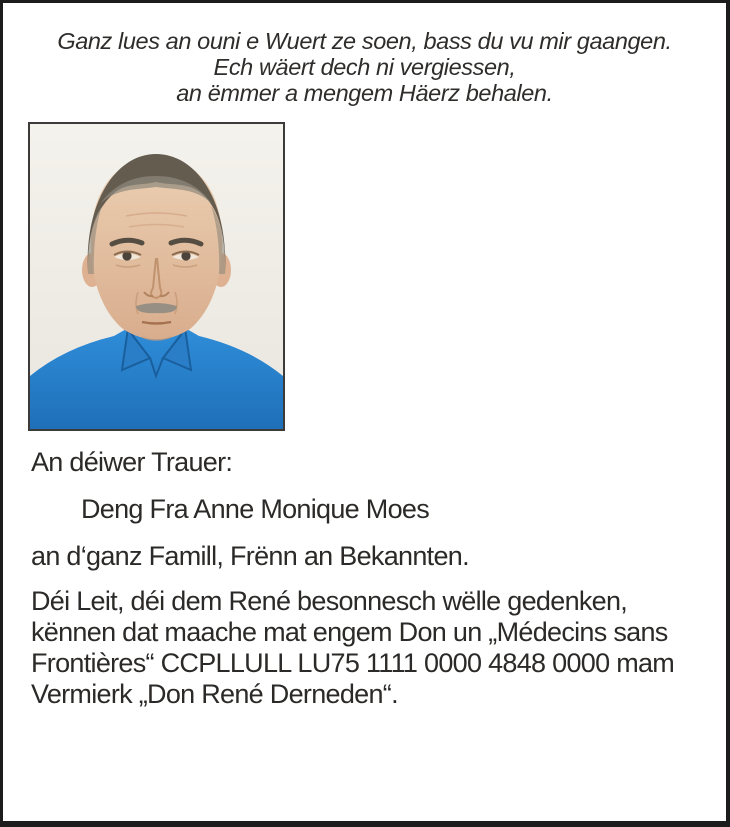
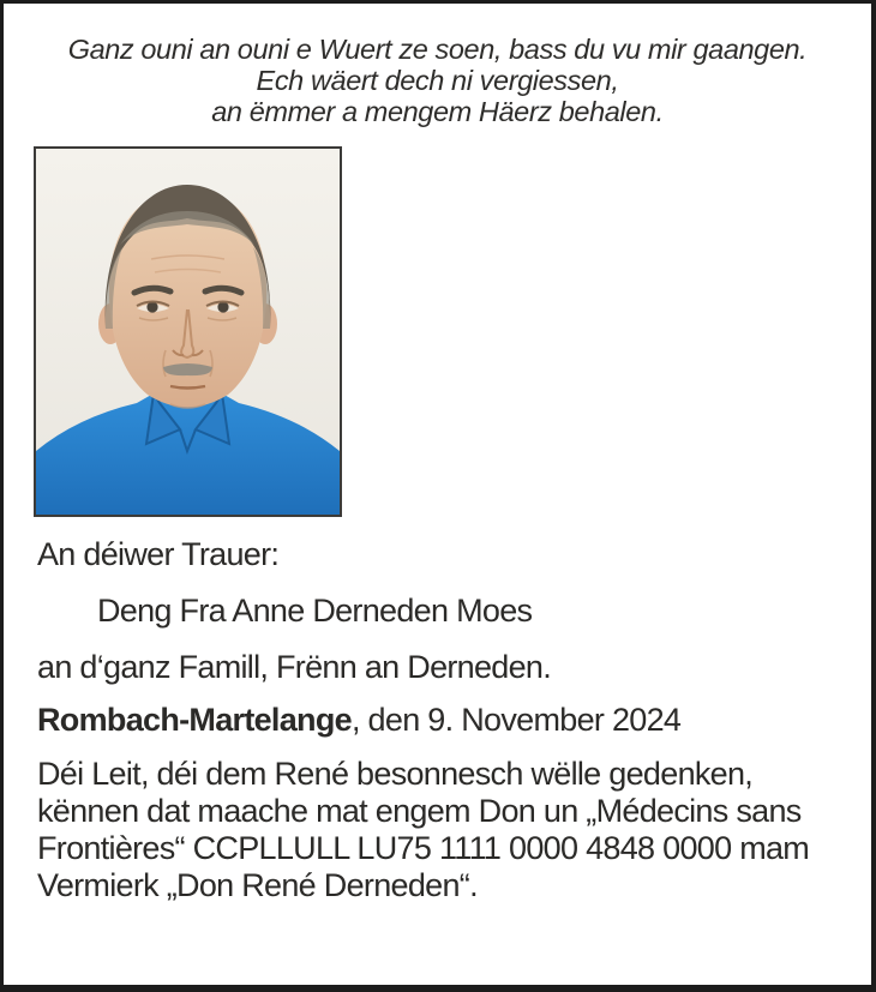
- Ganz lues an ouni e Wuert ze soen, bass du vu mir gaangen.
+ Ganz ouni an ouni e Wuert ze soen, bass du vu mir gaangen.
  Ech wäert dech ni vergiessen,
  an ëmmer a mengem Häerz behalen.
  An déiwer Trauer:
- Deng Fra Anne Monique Moes
+ Deng Fra Anne Derneden Moes
- an d‘ganz Famill, Frënn an Bekannten.
+ an d‘ganz Famill, Frënn an Derneden.
+ Rombach-Martelange, den 9. November 2024
  Déi Leit, déi dem René besonnesch wëlle gedenken, kënnen dat maache mat engem Don un „Médecins sans Frontières“ CCPLLULL LU75 1111 0000 4848 0000 mam Vermierk „Don René Derneden“.
